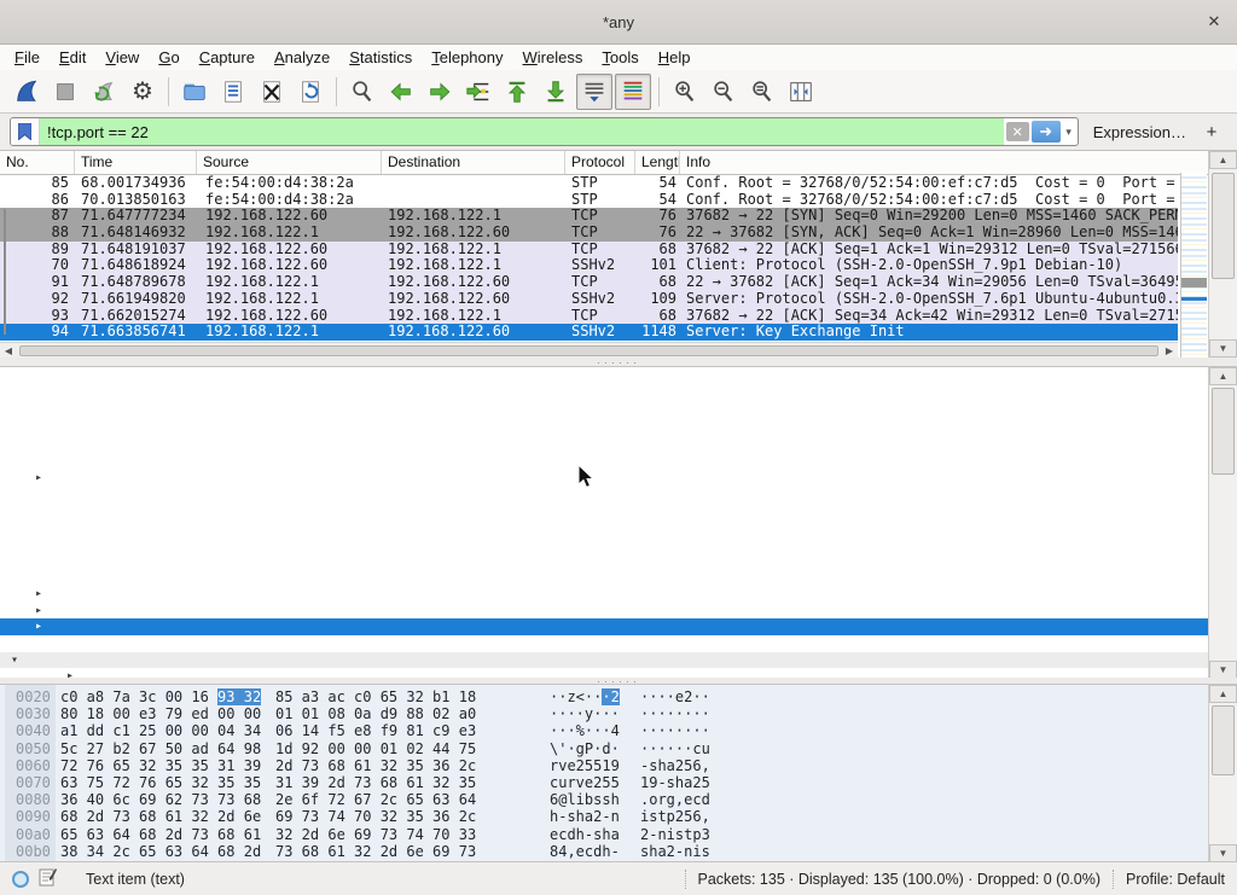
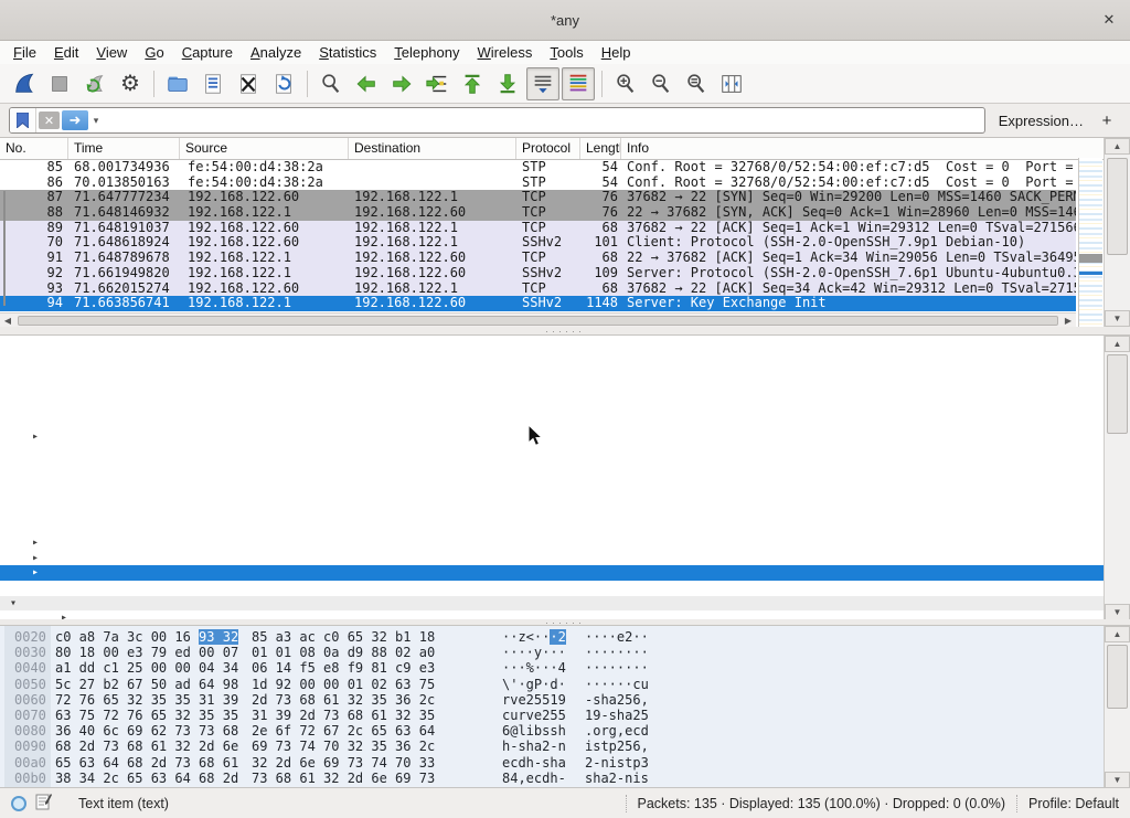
  *any
  ✕
  File
  Edit
  View
  Go
  Capture
  Analyze
  Statistics
  Telephony
  Wireless
  Tools
  Help
  ⚙
- !tcp.port == 22
  ✕
  ➜
  ▾
  Expression…
  +
  No.
  Time
  Source
  Destination
  Protocol
  Lengt
  Info
  85
  68.001734936
  fe:54:00:d4:38:2a
  STP
  54
  Conf. Root = 32768/0/52:54:00:ef:c7:d5 Cost = 0 Port =
  86
  70.013850163
  fe:54:00:d4:38:2a
  STP
  54
  Conf. Root = 32768/0/52:54:00:ef:c7:d5 Cost = 0 Port =
  87
  71.647777234
  192.168.122.60
  192.168.122.1
  TCP
  76
  37682 → 22 [SYN] Seq=0 Win=29200 Len=0 MSS=1460 SACK_PER
  88
  71.648146932
  192.168.122.1
  192.168.122.60
  TCP
  76
  22 → 37682 [SYN, ACK] Seq=0 Ack=1 Win=28960 Len=0 MSS=14
  89
  71.648191037
  192.168.122.60
  192.168.122.1
  TCP
  68
  37682 → 22 [ACK] Seq=1 Ack=1 Win=29312 Len=0 TSval=27156
  70
  71.648618924
  192.168.122.60
  192.168.122.1
  SSHv2
  101
  Client: Protocol (SSH-2.0-OpenSSH_7.9p1 Debian-10)
  91
  71.648789678
  192.168.122.1
  192.168.122.60
  TCP
  68
  22 → 37682 [ACK] Seq=1 Ack=34 Win=29056 Len=0 TSval=3649
  92
  71.661949820
  192.168.122.1
  192.168.122.60
  SSHv2
  109
  Server: Protocol (SSH-2.0-OpenSSH_7.6p1 Ubuntu-4ubuntu0.
  93
  71.662015274
  192.168.122.60
  192.168.122.1
  TCP
  68
  37682 → 22 [ACK] Seq=34 Ack=42 Win=29312 Len=0 TSval=271
  94
  71.663856741
  192.168.122.1
  192.168.122.60
  SSHv2
  1148
  Server: Key Exchange Init
  ▲
  ▼
  ◀
  ▶
  ······
  ▸
  ▸
  ▸
  ▸
  ▾
  ▸
  ▲
  ▼
  ······
  0020
  c0 a8 7a 3c 00 16 93 32
  85 a3 ac c0 65 32 b1 18
  ··z<···2
  ····e2··
  0030
- 80 18 00 e3 79 ed 00 00
+ 80 18 00 e3 79 ed 00 07
  01 01 08 0a d9 88 02 a0
  ····y···
  ········
  0040
  a1 dd c1 25 00 00 04 34
  06 14 f5 e8 f9 81 c9 e3
  ···%···4
  ········
  0050
  5c 27 b2 67 50 ad 64 98
- 1d 92 00 00 01 02 44 75
+ 1d 92 00 00 01 02 63 75
  \'·gP·d·
  ······cu
  0060
  72 76 65 32 35 35 31 39
  2d 73 68 61 32 35 36 2c
  rve25519
  -sha256,
  0070
  63 75 72 76 65 32 35 35
  31 39 2d 73 68 61 32 35
  curve255
  19-sha25
  0080
  36 40 6c 69 62 73 73 68
  2e 6f 72 67 2c 65 63 64
  6@libssh
  .org,ecd
  0090
  68 2d 73 68 61 32 2d 6e
  69 73 74 70 32 35 36 2c
  h-sha2-n
  istp256,
  00a0
  65 63 64 68 2d 73 68 61
  32 2d 6e 69 73 74 70 33
  ecdh-sha
  2-nistp3
  00b0
  38 34 2c 65 63 64 68 2d
  73 68 61 32 2d 6e 69 73
  84,ecdh-
  sha2-nis
  ▲
  ▼
  Text item (text)
  Packets: 135 · Displayed: 135 (100.0%) · Dropped: 0 (0.0%)
  Profile: Default
